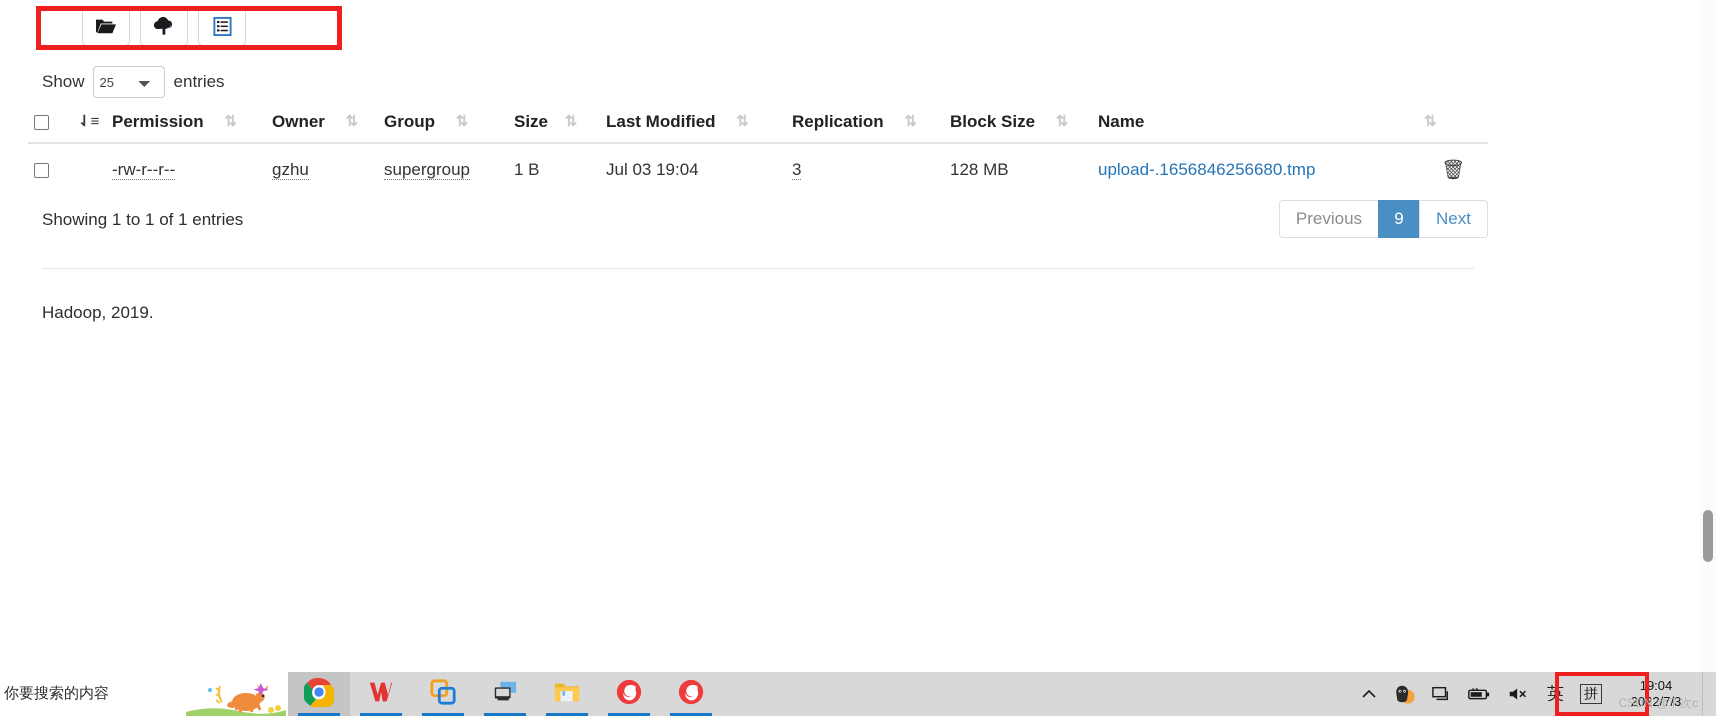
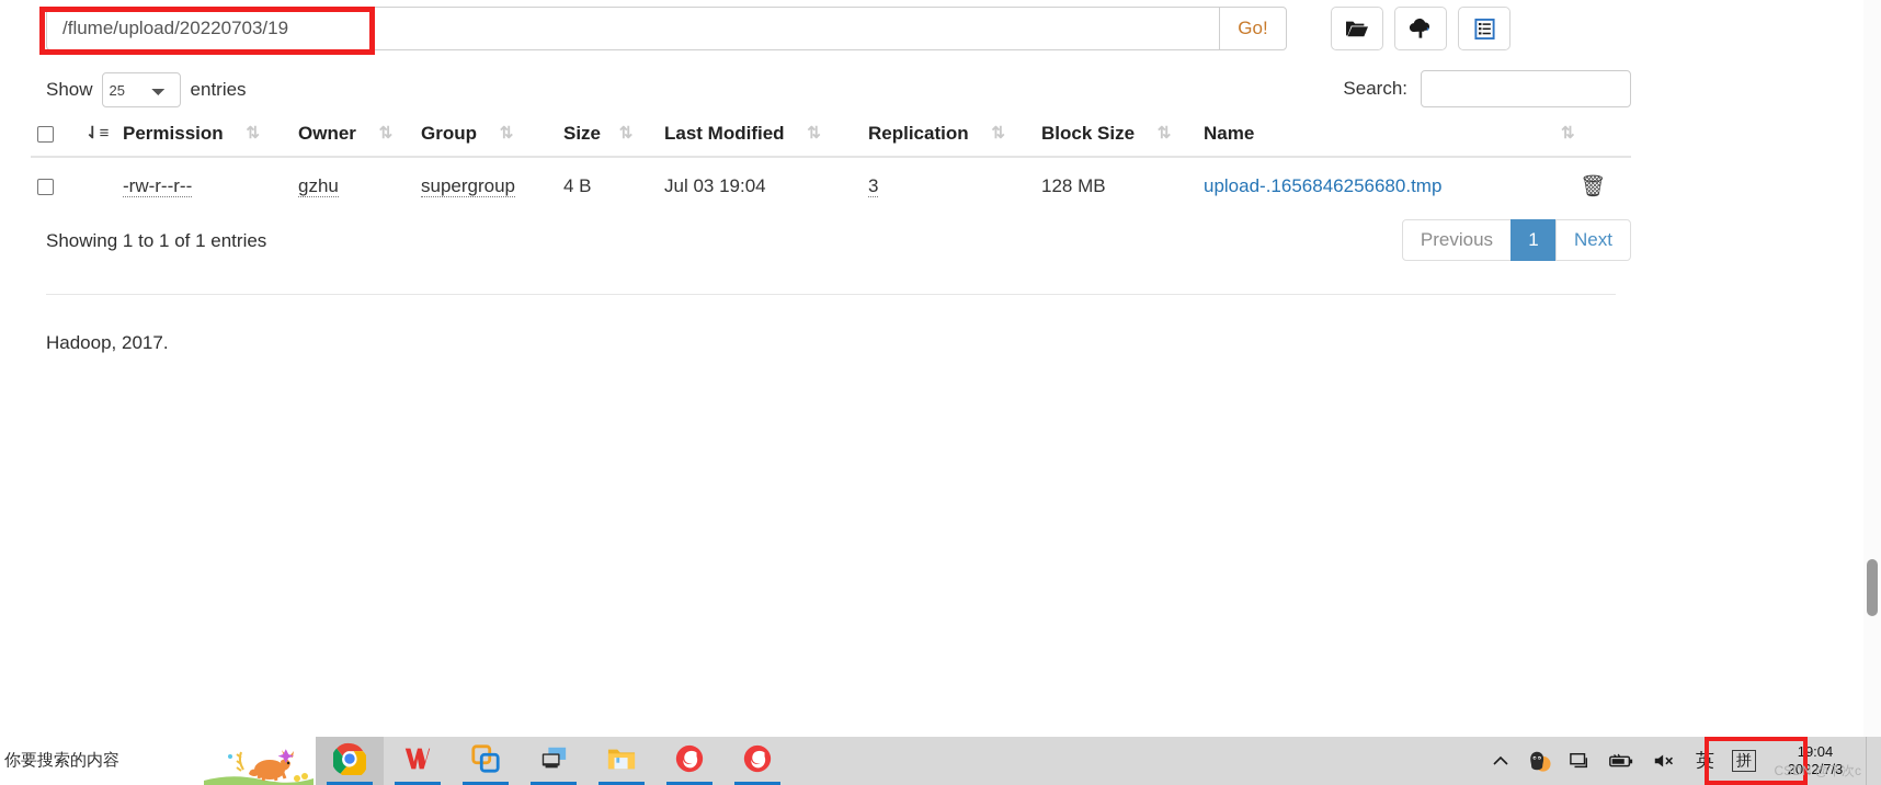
+ /flume/upload/20220703/19
+ Go!
  Show
  25
  entries
+ Search:
  	⇃≡	Permission ⇅	Owner ⇅	Group ⇅	Size ⇅	Last Modified ⇅	Replication ⇅	Block Size ⇅	Name	⇅
- 		-rw-r--r--	gzhu	supergroup	1 B	Jul 03 19:04	3	128 MB	upload-.1656846256680.tmp	🗑
+ 		-rw-r--r--	gzhu	supergroup	4 B	Jul 03 19:04	3	128 MB	upload-.1656846256680.tmp	🗑
  Showing 1 to 1 of 1 entries
  Previous
- 9
+ 1
  Next
- Hadoop, 2019.
+ Hadoop, 2017.
  你要搜索的内容
  英
  拼
  19:04
  2022/7/3
  CSDN @下次c
